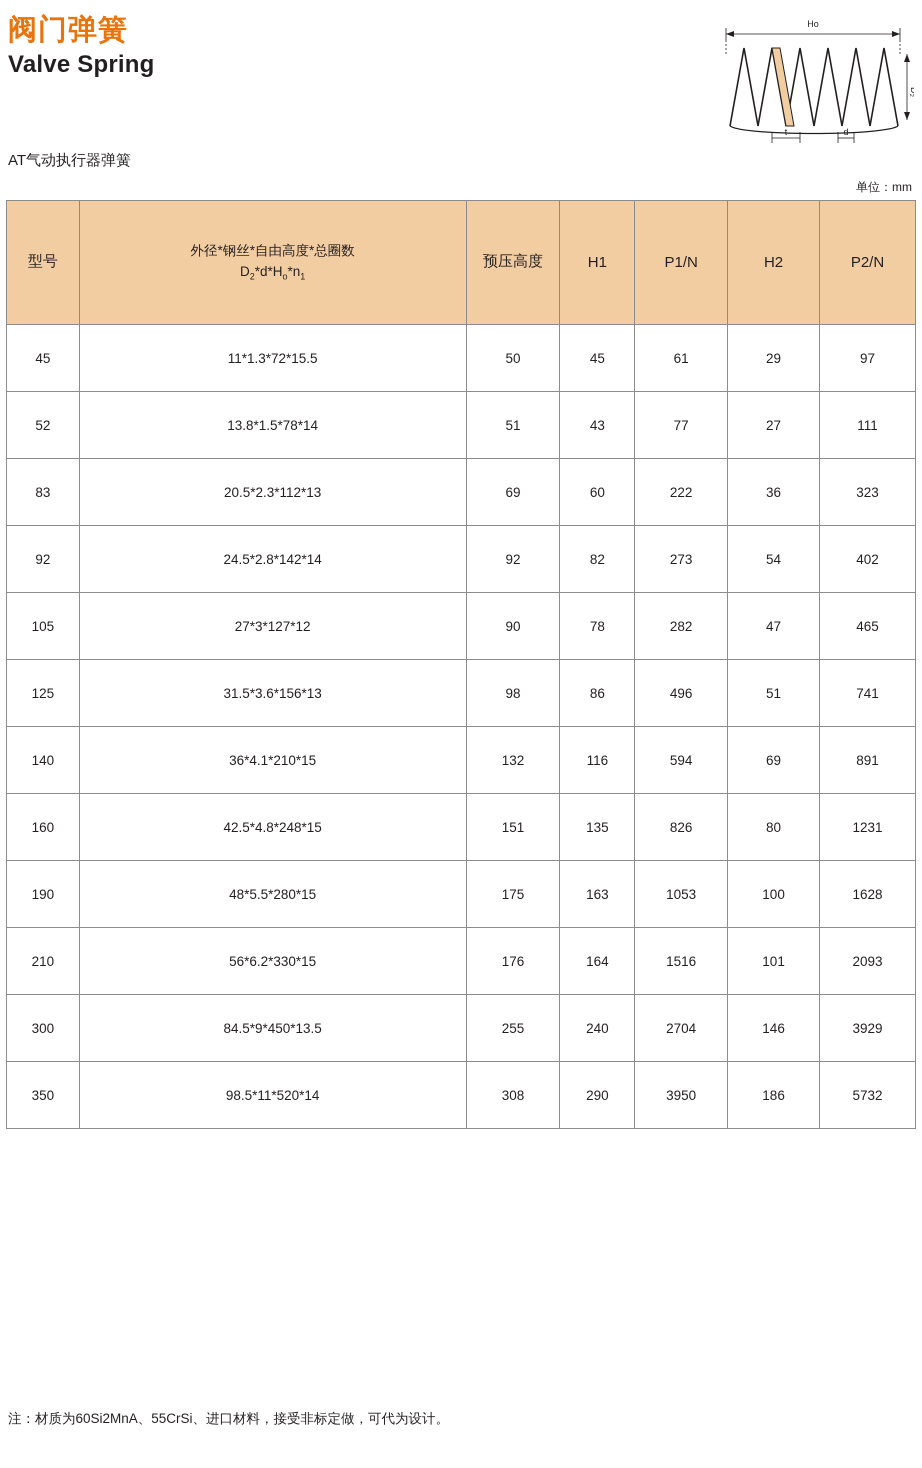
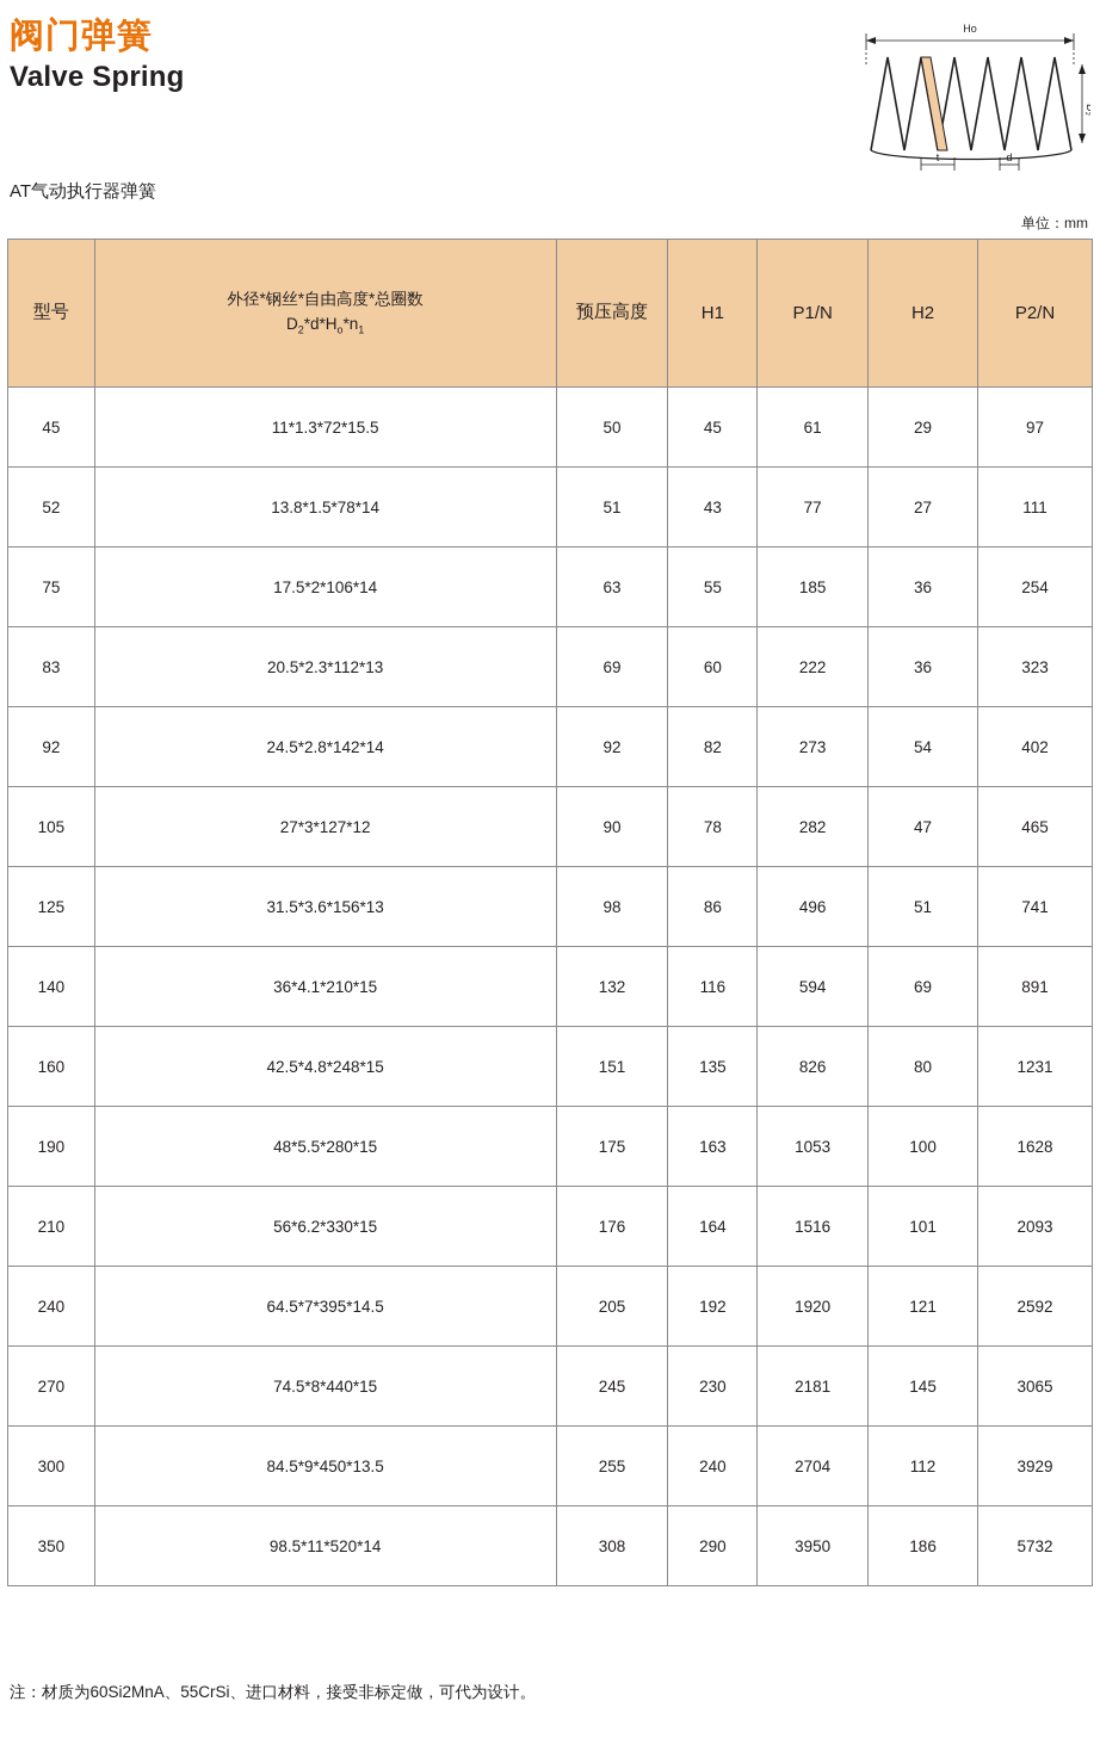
  阀门弹簧
  Valve Spring
  AT气动执行器弹簧
  单位：mm
  Ho
  t
  d
  型号	外径*钢丝*自由高度*总圈数 D2*d*Ho*n1	预压高度	H1	P1/N	H2	P2/N
  45	11*1.3*72*15.5	50	45	61	29	97
  52	13.8*1.5*78*14	51	43	77	27	111
+ 75	17.5*2*106*14	63	55	185	36	254
  83	20.5*2.3*112*13	69	60	222	36	323
  92	24.5*2.8*142*14	92	82	273	54	402
  105	27*3*127*12	90	78	282	47	465
  125	31.5*3.6*156*13	98	86	496	51	741
  140	36*4.1*210*15	132	116	594	69	891
  160	42.5*4.8*248*15	151	135	826	80	1231
  190	48*5.5*280*15	175	163	1053	100	1628
  210	56*6.2*330*15	176	164	1516	101	2093
+ 240	64.5*7*395*14.5	205	192	1920	121	2592
+ 270	74.5*8*440*15	245	230	2181	145	3065
- 300	84.5*9*450*13.5	255	240	2704	146	3929
+ 300	84.5*9*450*13.5	255	240	2704	112	3929
  350	98.5*11*520*14	308	290	3950	186	5732
  注：材质为60Si2MnA、55CrSi、进口材料，接受非标定做，可代为设计。
